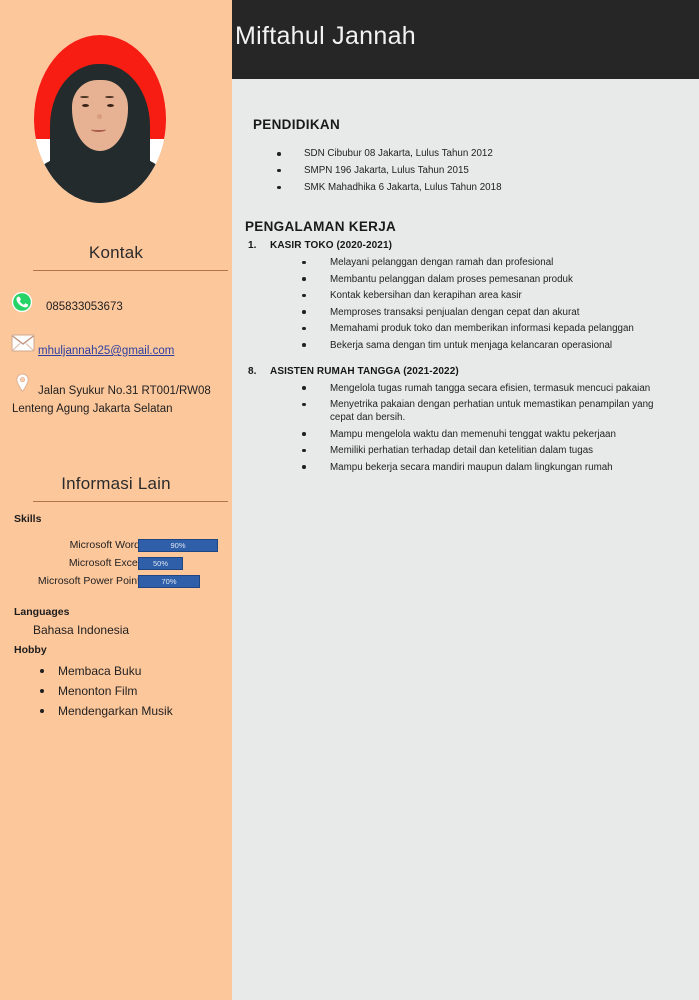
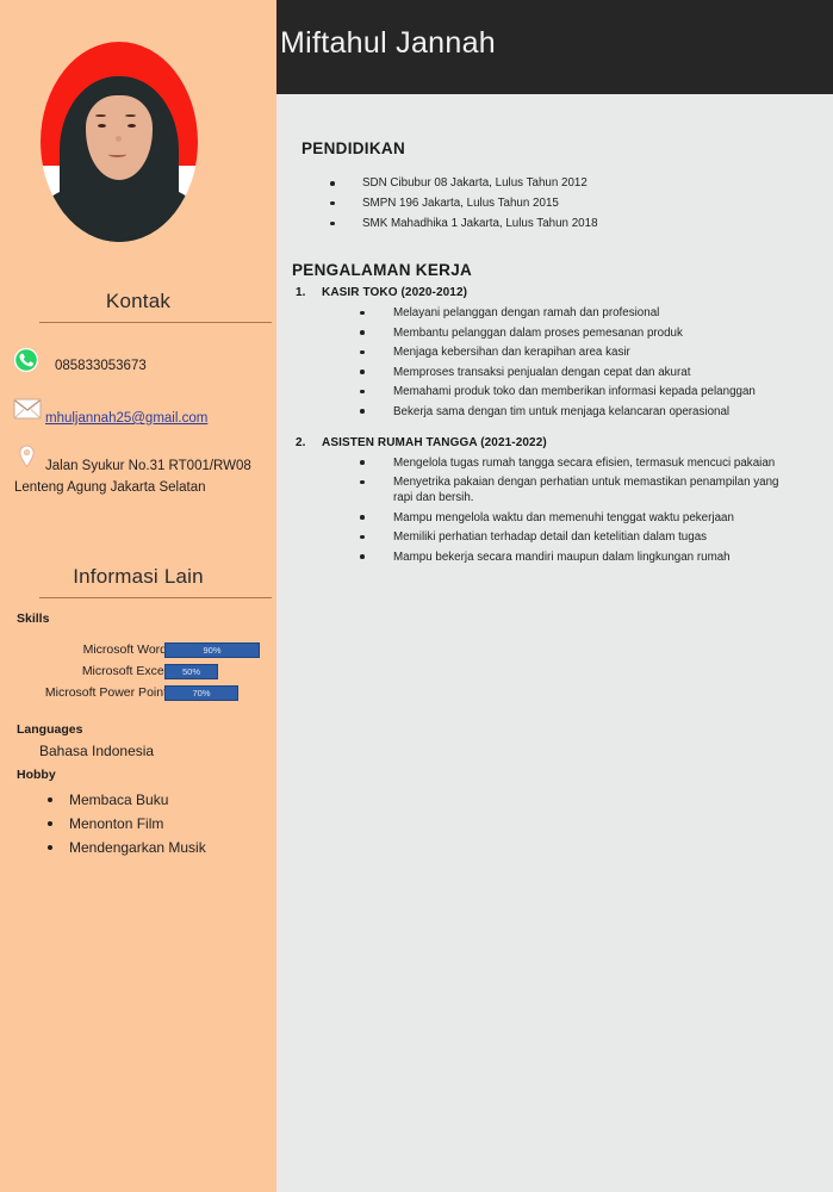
  Kontak
  085833053673
  mhuljannah25@gmail.com
  Jalan Syukur No.31 RT001/RW08
  Lenteng Agung Jakarta Selatan
  Informasi Lain
  Skills
  Microsoft Wor
  90%
  Microsoft Exce
  50%
  Microsoft Power Poin
  70%
  Languages
  Bahasa Indonesia
  Hobby
  Membaca Buku
  Menonton Film
  Mendengarkan Musik
  Miftahul Jannah
  PENDIDIKAN
  SDN Cibubur 08 Jakarta, Lulus Tahun 2012
  SMPN 196 Jakarta, Lulus Tahun 2015
- SMK Mahadhika 6 Jakarta, Lulus Tahun 2018
+ SMK Mahadhika 1 Jakarta, Lulus Tahun 2018
  PENGALAMAN KERJA
  1.
- KASIR TOKO (2020-2021)
+ KASIR TOKO (2020-2012)
  Melayani pelanggan dengan ramah dan profesional
  Membantu pelanggan dalam proses pemesanan produk
- Kontak kebersihan dan kerapihan area kasir
+ Menjaga kebersihan dan kerapihan area kasir
  Memproses transaksi penjualan dengan cepat dan akurat
  Memahami produk toko dan memberikan informasi kepada pelanggan
  Bekerja sama dengan tim untuk menjaga kelancaran operasional
- 8.
+ 2.
  ASISTEN RUMAH TANGGA (2021-2022)
  Mengelola tugas rumah tangga secara efisien, termasuk mencuci pakaian
- Menyetrika pakaian dengan perhatian untuk memastikan penampilan yang cepat dan bersih.
+ Menyetrika pakaian dengan perhatian untuk memastikan penampilan yang rapi dan bersih.
  Mampu mengelola waktu dan memenuhi tenggat waktu pekerjaan
  Memiliki perhatian terhadap detail dan ketelitian dalam tugas
  Mampu bekerja secara mandiri maupun dalam lingkungan rumah
